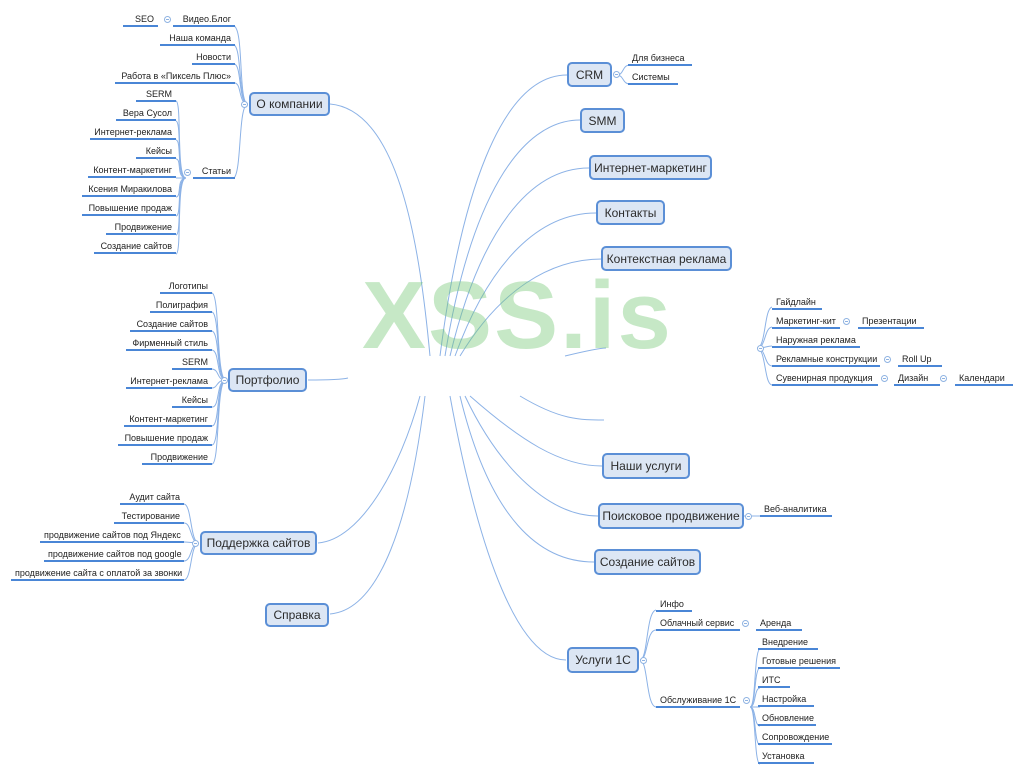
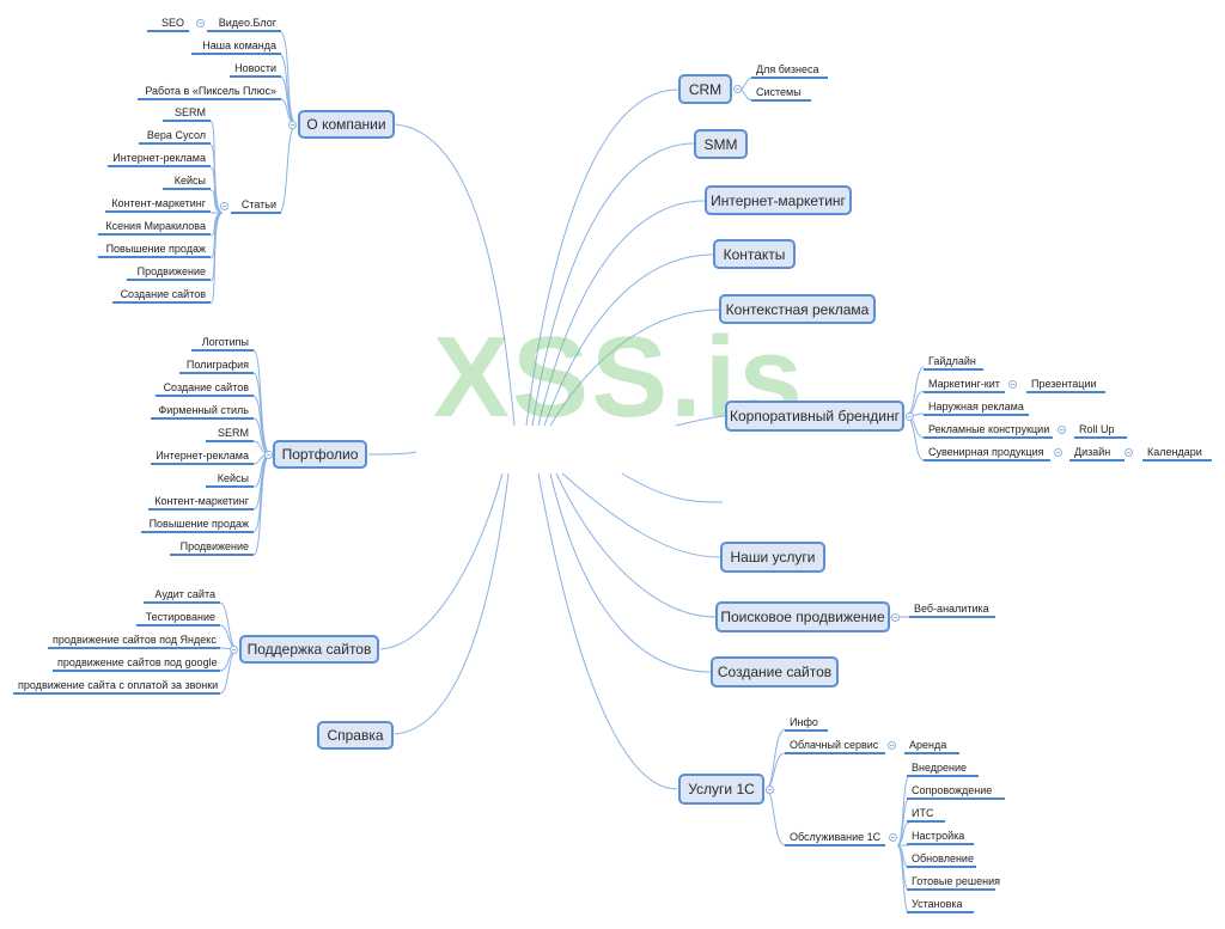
  XSS.is
  О компании
  SEO
  Видео.Блог
  Наша команда
  Новости
  Работа в «Пиксель Плюс»
  Статьи
  SERM
  Вера Сусол
  Интернет-реклама
  Кейсы
  Контент-маркетинг
  Ксения Миракилова
  Повышение продаж
  Продвижение
  Создание сайтов
  Портфолио
  Логотипы
  Полиграфия
  Создание сайтов
  Фирменный стиль
  SERM
  Интернет-реклама
  Кейсы
  Контент-маркетинг
  Повышение продаж
  Продвижение
  Поддержка сайтов
  Аудит сайта
  Тестирование
  продвижение сайтов под Яндекс
  продвижение сайтов под google
  продвижение сайта с оплатой за звонки
  Справка
  CRM
  Для бизнеса
  Системы
  SMM
  Интернет-маркетинг
  Контакты
  Контекстная реклама
+ Корпоративный брендинг
  Гайдлайн
  Маркетинг-кит
  Презентации
  Наружная реклама
  Рекламные конструкции
  Roll Up
  Сувенирная продукция
  Дизайн
  Календари
  Наши услуги
  Поисковое продвижение
  Веб-аналитика
  Создание сайтов
  Услуги 1С
  Инфо
  Облачный сервис
  Аренда
  Обслуживание 1С
  Внедрение
- Готовые решения
+ Сопровождение
  ИТС
  Настройка
  Обновление
- Сопровождение
+ Готовые решения
  Установка
